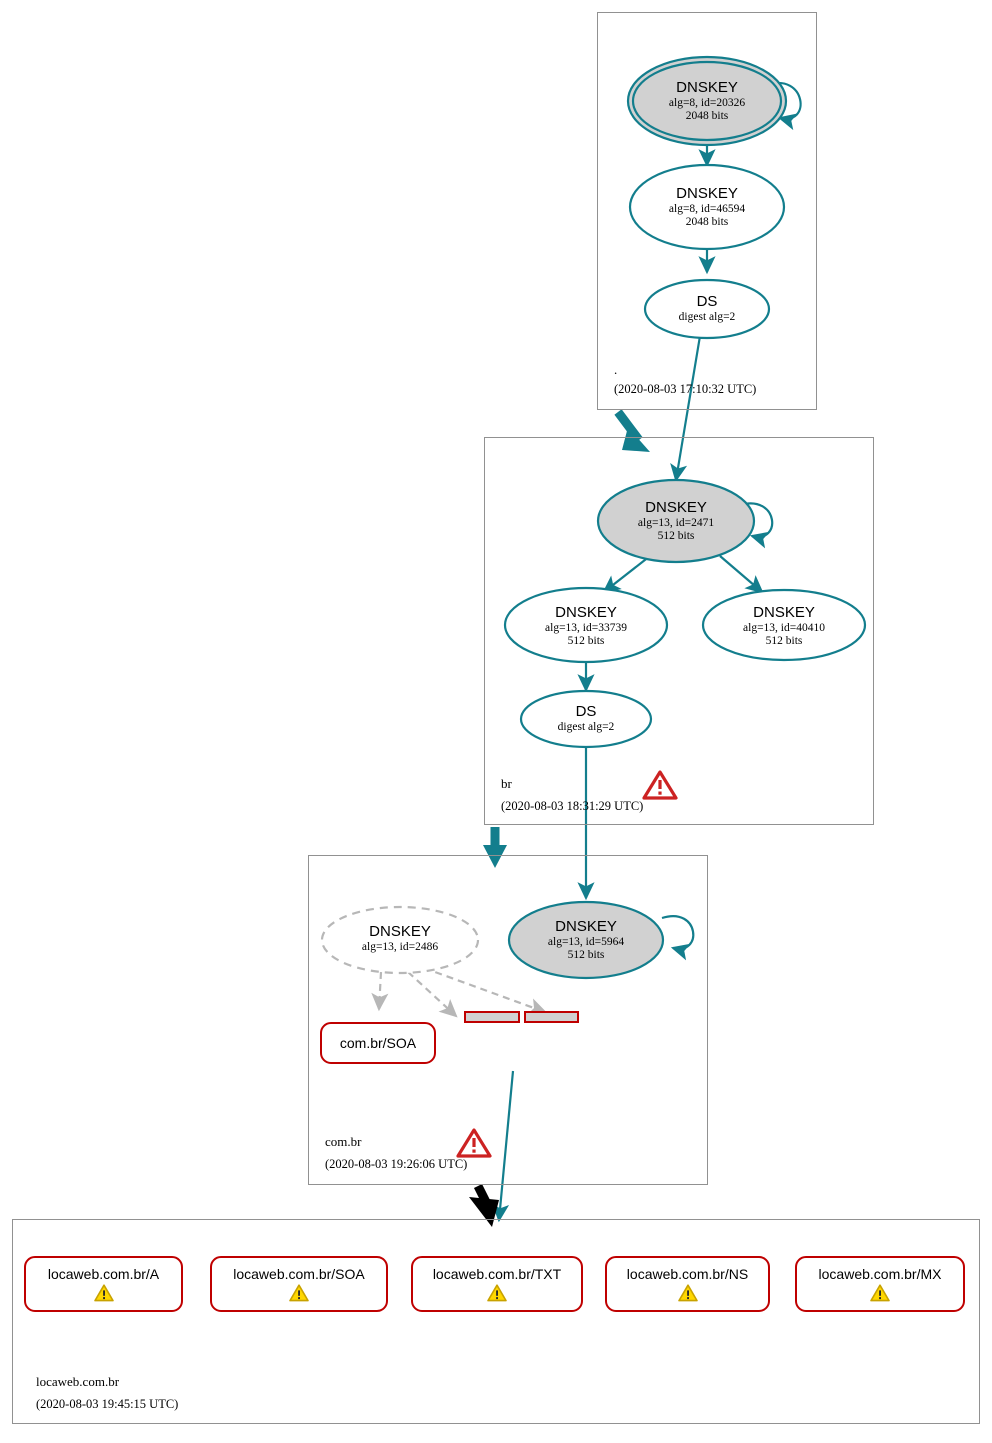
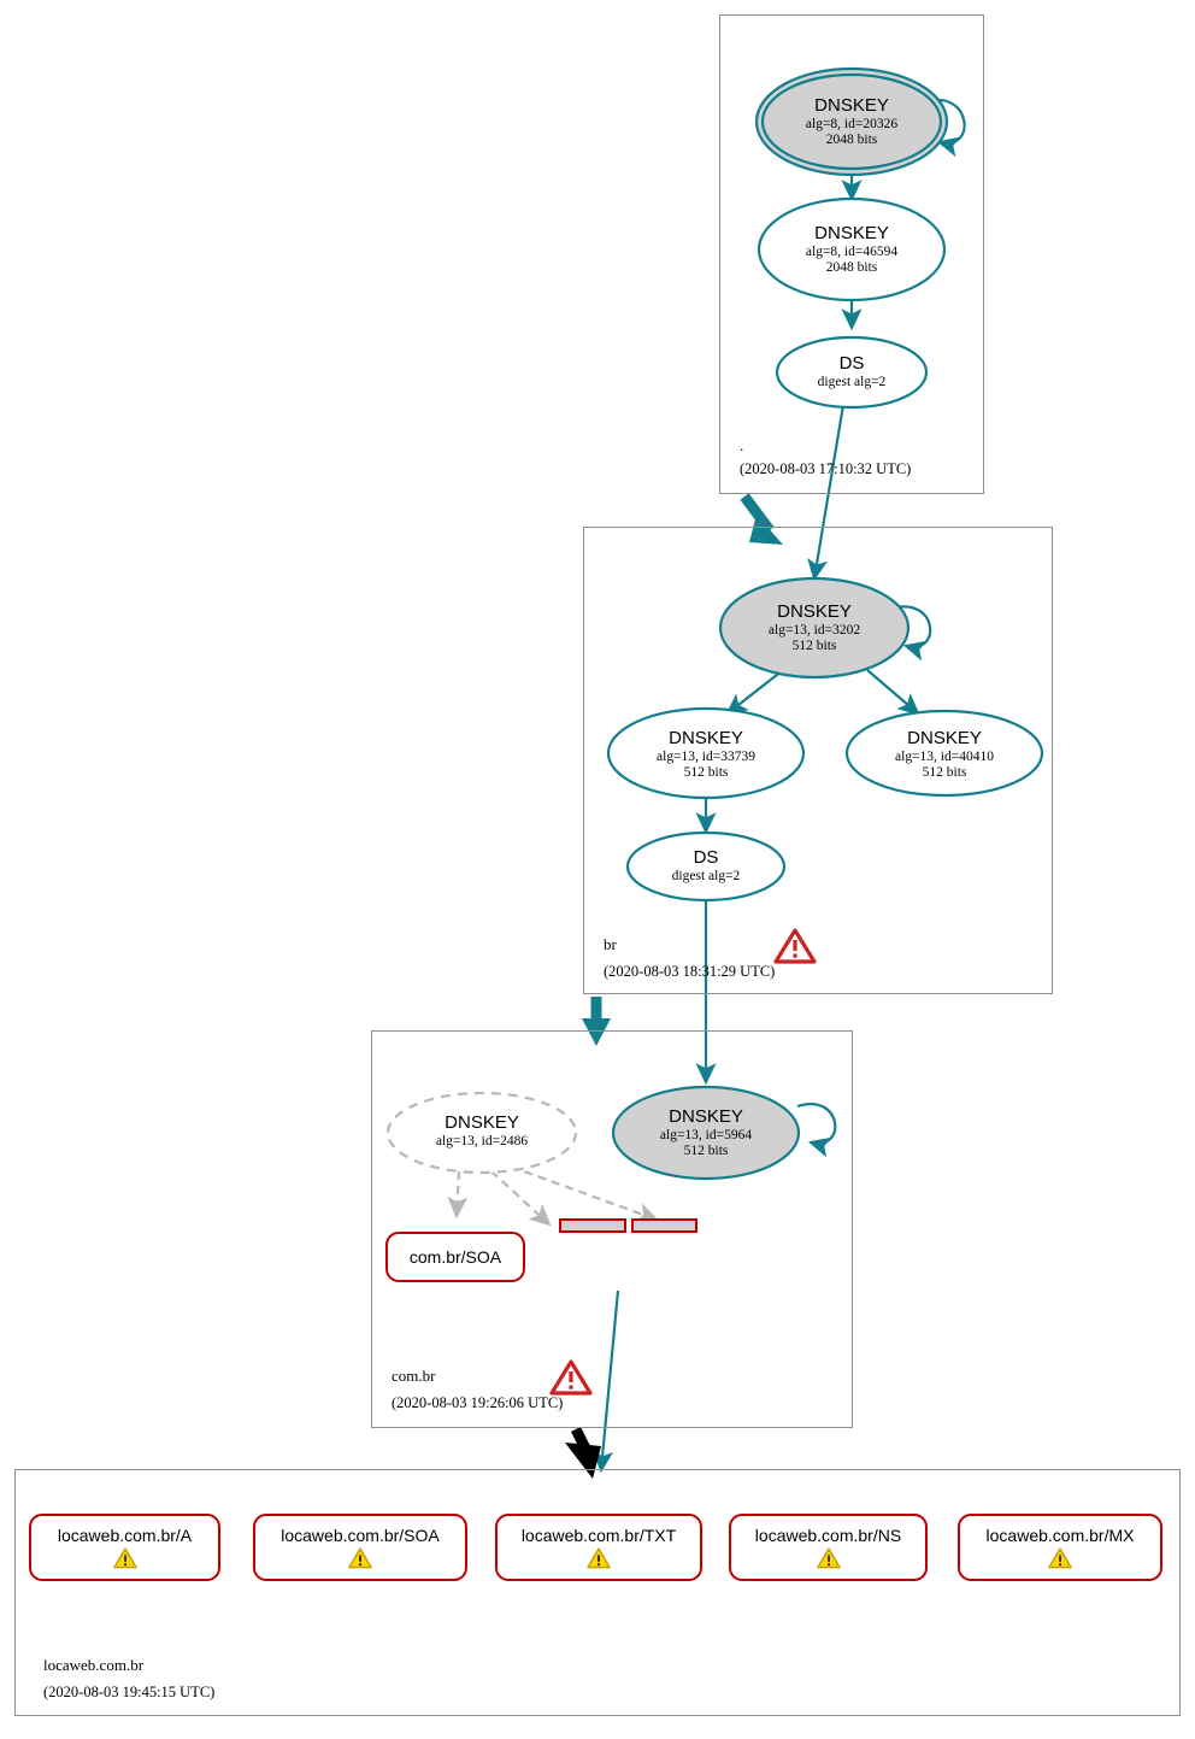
  .
  (2020-08-03 17:10:32 UTC)
  DNSKEY
  alg=8, id=20326
  2048 bits
  DNSKEY
  alg=8, id=46594
  2048 bits
  DS
  digest alg=2
  br
  (2020-08-03 18:31:29 UTC)
  DNSKEY
- alg=13, id=2471
+ alg=13, id=3202
  512 bits
  DNSKEY
  alg=13, id=33739
  512 bits
  DNSKEY
  alg=13, id=40410
  512 bits
  DS
  digest alg=2
  com.br
  (2020-08-03 19:26:06 UTC)
  DNSKEY
  alg=13, id=2486
  DNSKEY
  alg=13, id=5964
  512 bits
  com.br/SOA
  locaweb.com.br
  (2020-08-03 19:45:15 UTC)
  locaweb.com.br/A
  locaweb.com.br/SOA
  locaweb.com.br/TXT
  locaweb.com.br/NS
  locaweb.com.br/MX
